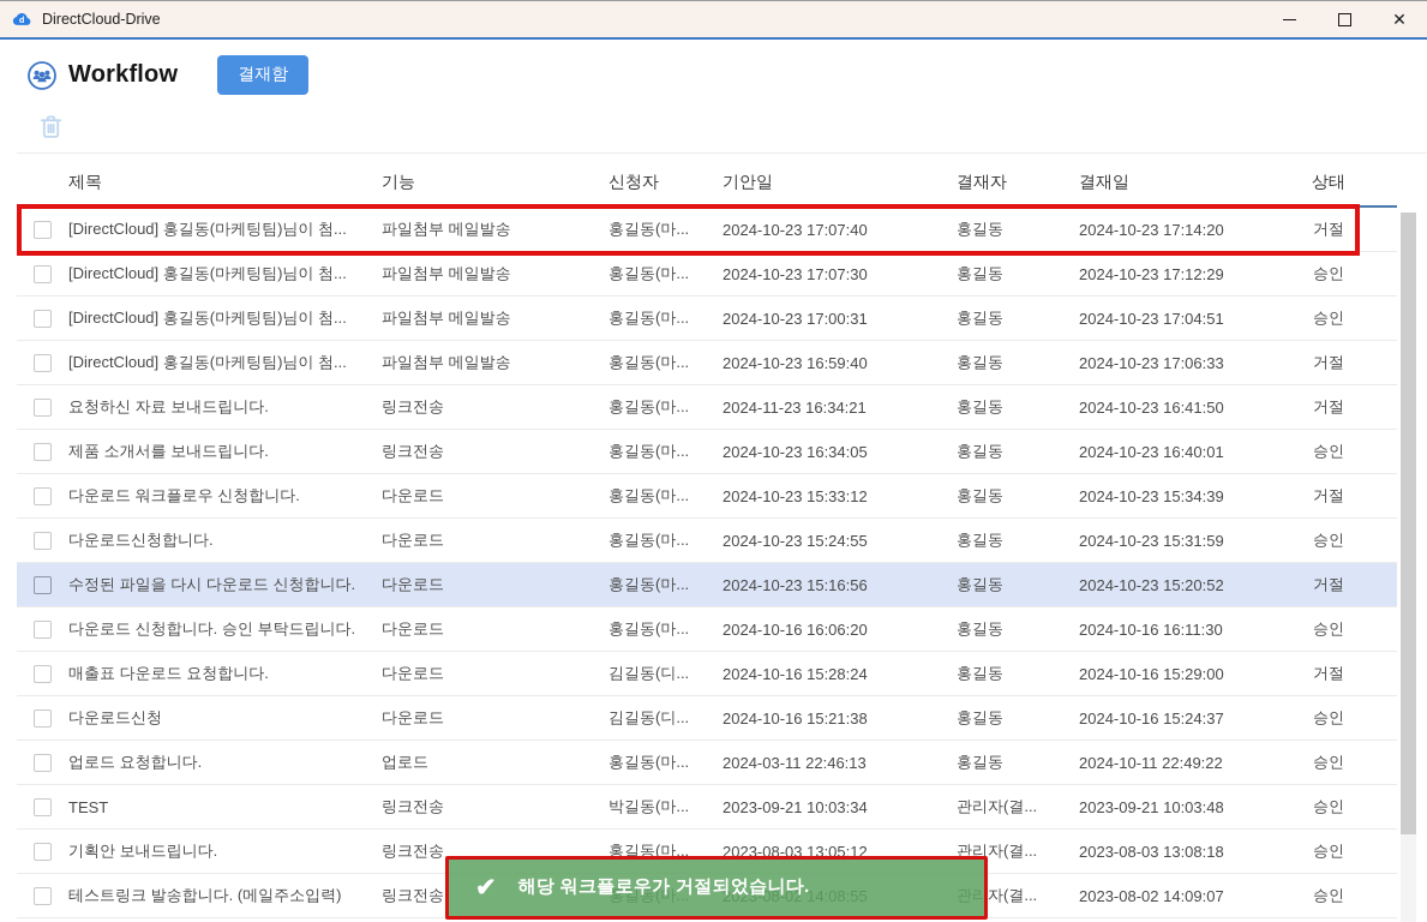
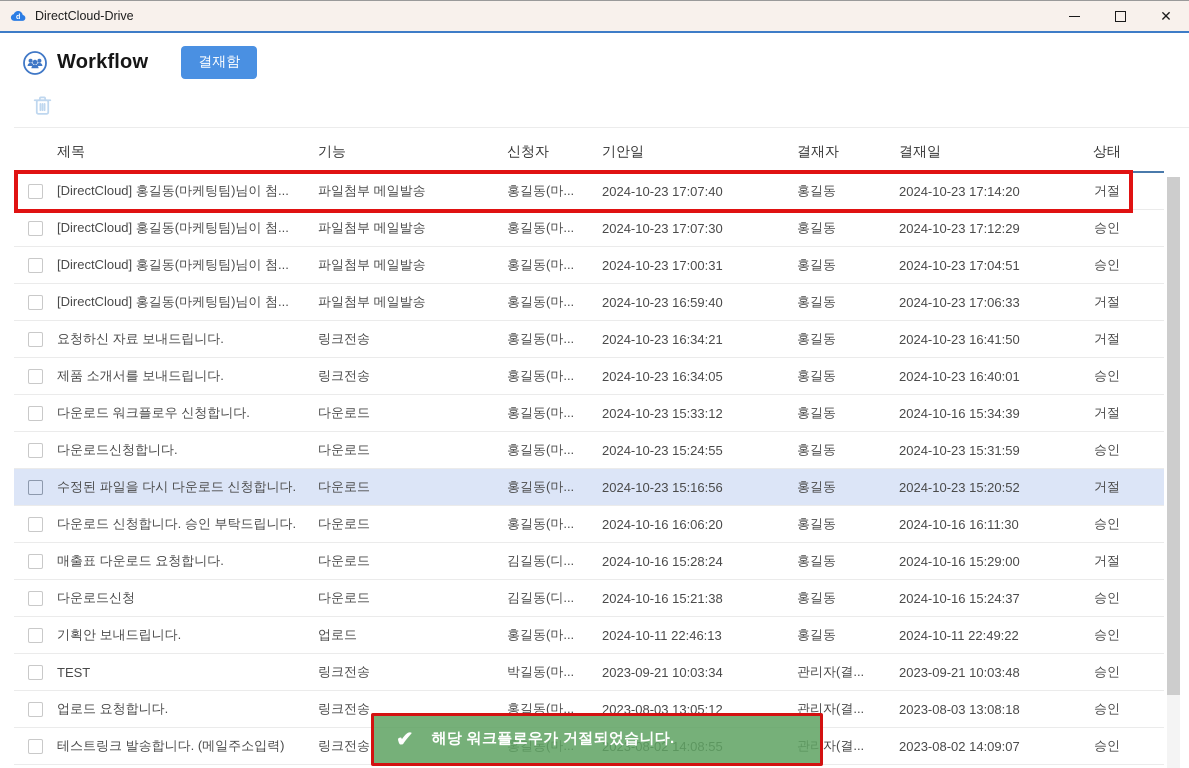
  d
  DirectCloud-Drive
  ✕
  Workflow
  결재함
  제목
  기능
  신청자
  기안일
  결재자
  결재일
  상태
  [DirectCloud] 홍길동(마케팅팀)님이 첨...
  파일첨부 메일발송
  홍길동(마...
  2024-10-23 17:07:40
  홍길동
  2024-10-23 17:14:20
  거절
  [DirectCloud] 홍길동(마케팅팀)님이 첨...
  파일첨부 메일발송
  홍길동(마...
  2024-10-23 17:07:30
  홍길동
  2024-10-23 17:12:29
  승인
  [DirectCloud] 홍길동(마케팅팀)님이 첨...
  파일첨부 메일발송
  홍길동(마...
  2024-10-23 17:00:31
  홍길동
  2024-10-23 17:04:51
  승인
  [DirectCloud] 홍길동(마케팅팀)님이 첨...
  파일첨부 메일발송
  홍길동(마...
  2024-10-23 16:59:40
  홍길동
  2024-10-23 17:06:33
  거절
  요청하신 자료 보내드립니다.
  링크전송
  홍길동(마...
- 2024-11-23 16:34:21
+ 2024-10-23 16:34:21
  홍길동
  2024-10-23 16:41:50
  거절
  제품 소개서를 보내드립니다.
  링크전송
  홍길동(마...
  2024-10-23 16:34:05
  홍길동
  2024-10-23 16:40:01
  승인
  다운로드 워크플로우 신청합니다.
  다운로드
  홍길동(마...
  2024-10-23 15:33:12
  홍길동
- 2024-10-23 15:34:39
+ 2024-10-16 15:34:39
  거절
  다운로드신청합니다.
  다운로드
  홍길동(마...
  2024-10-23 15:24:55
  홍길동
  2024-10-23 15:31:59
  승인
  수정된 파일을 다시 다운로드 신청합니다.
  다운로드
  홍길동(마...
  2024-10-23 15:16:56
  홍길동
  2024-10-23 15:20:52
  거절
  다운로드 신청합니다. 승인 부탁드립니다.
  다운로드
  홍길동(마...
  2024-10-16 16:06:20
  홍길동
  2024-10-16 16:11:30
  승인
  매출표 다운로드 요청합니다.
  다운로드
  김길동(디...
  2024-10-16 15:28:24
  홍길동
  2024-10-16 15:29:00
  거절
  다운로드신청
  다운로드
  김길동(디...
  2024-10-16 15:21:38
  홍길동
  2024-10-16 15:24:37
  승인
- 업로드 요청합니다.
+ 기획안 보내드립니다.
  업로드
  홍길동(마...
- 2024-03-11 22:46:13
+ 2024-10-11 22:46:13
  홍길동
  2024-10-11 22:49:22
  승인
  TEST
  링크전송
  박길동(마...
  2023-09-21 10:03:34
  관리자(결...
  2023-09-21 10:03:48
  승인
- 기획안 보내드립니다.
+ 업로드 요청합니다.
  링크전송
  홍길동(마...
  2023-08-03 13:05:12
  관리자(결...
  2023-08-03 13:08:18
  승인
  테스트링크 발송합니다. (메일주소입력)
  링크전송
  홍길동(마...
  2023-08-02 14:08:55
  관리자(결...
  2023-08-02 14:09:07
  승인
  ✔
  해당 워크플로우가 거절되었습니다.
